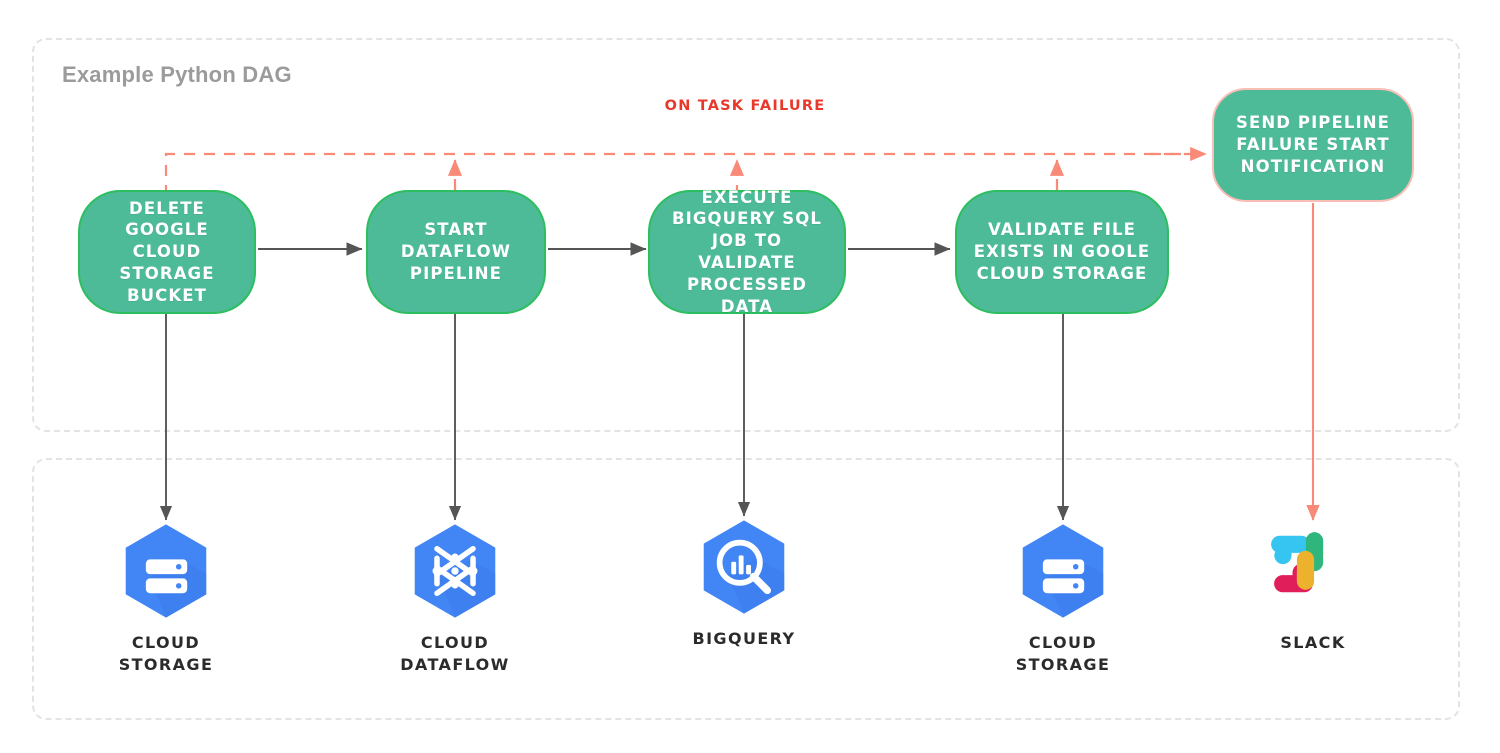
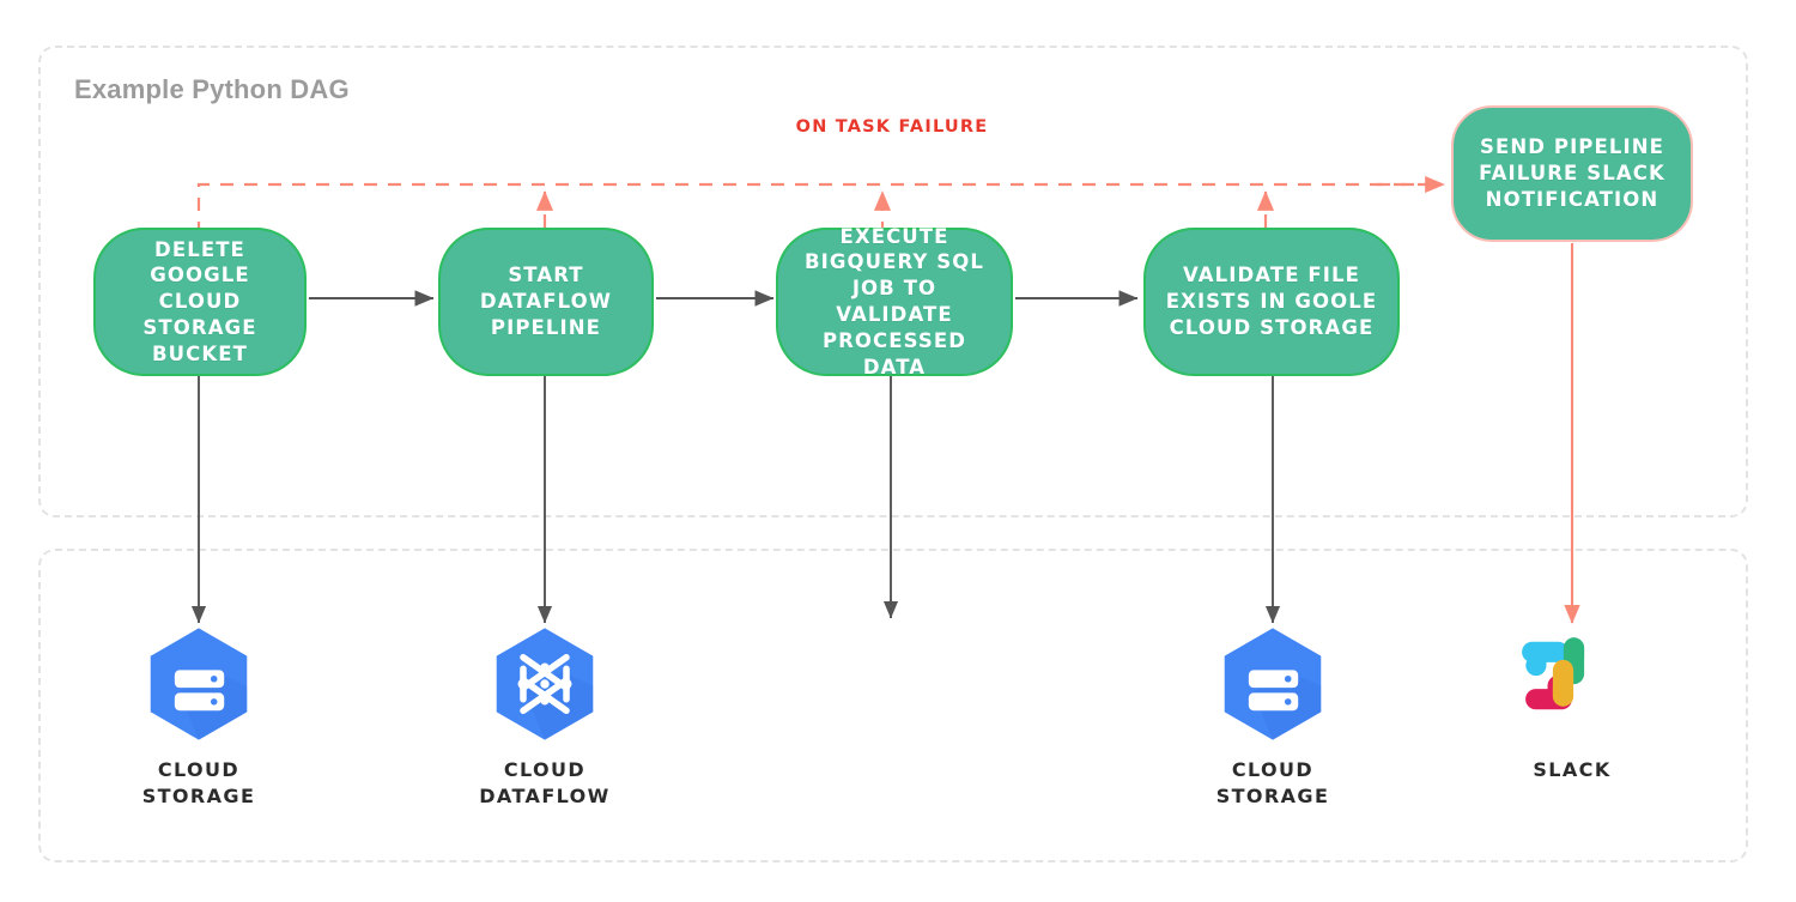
  Example Python DAG
  ON TASK FAILURE
  DELETE GOOGLE CLOUD STORAGE BUCKET
  START DATAFLOW PIPELINE
  EXECUTE BIGQUERY SQL JOB TO VALIDATE PROCESSED DATA
  VALIDATE FILE EXISTS IN GOOLE CLOUD STORAGE
- SEND PIPELINE FAILURE START NOTIFICATION
+ SEND PIPELINE FAILURE SLACK NOTIFICATION
  CLOUD STORAGE
  CLOUD DATAFLOW
- BIGQUERY
  CLOUD STORAGE
  SLACK
